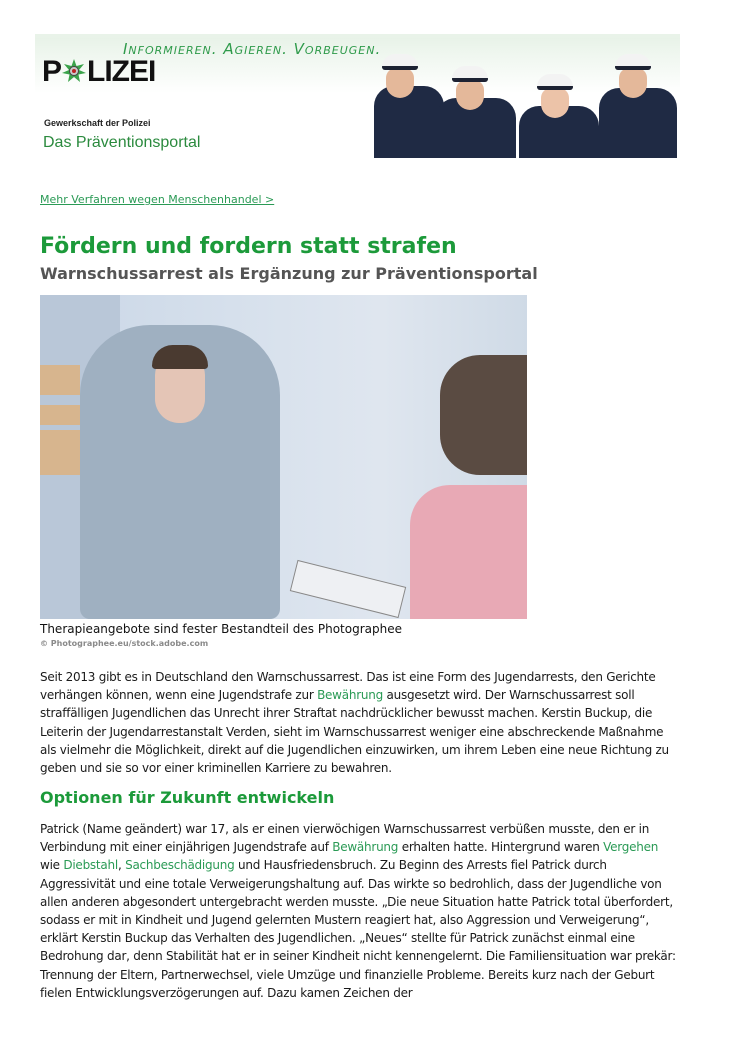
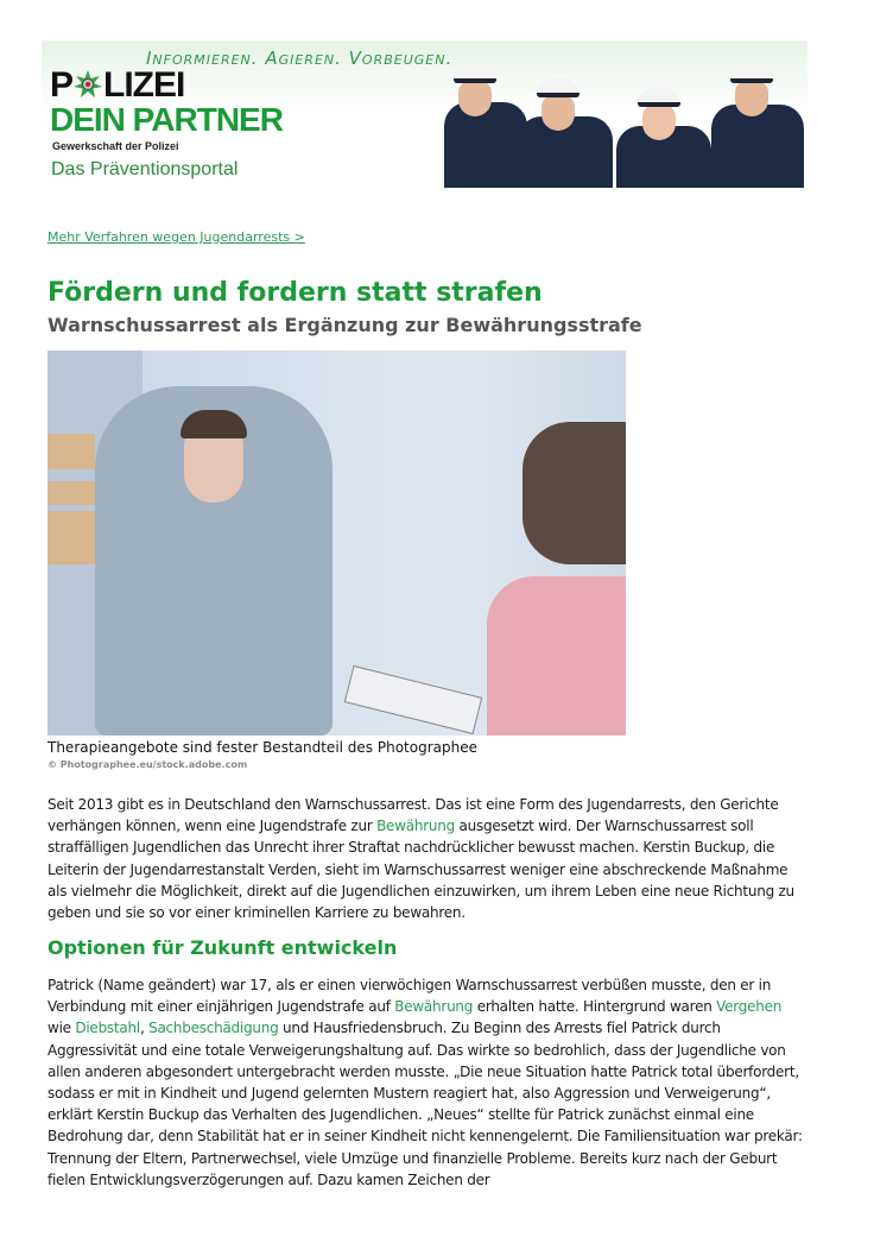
  Informieren. Agieren. Vorbeugen.
  P LIZEI
+ DEIN PARTNER
  Gewerkschaft der Polizei
  Das Präventionsportal
- Mehr Verfahren wegen Menschenhandel >
+ Mehr Verfahren wegen Jugendarrests >
  Fördern und fordern statt strafen
- Warnschussarrest als Ergänzung zur Präventionsportal
+ Warnschussarrest als Ergänzung zur Bewährungsstrafe
  Therapieangebote sind fester Bestandteil des Photographee
  © Photographee.eu/stock.adobe.com
  Seit 2013 gibt es in Deutschland den Warnschussarrest. Das ist eine Form des Jugendarrests, den Gerichte verhängen können, wenn eine Jugendstrafe zur Bewährung ausgesetzt wird. Der Warnschussarrest soll straffälligen Jugendlichen das Unrecht ihrer Straftat nachdrücklicher bewusst machen. Kerstin Buckup, die Leiterin der Jugendarrestanstalt Verden, sieht im Warnschussarrest weniger eine abschreckende Maßnahme als vielmehr die Möglichkeit, direkt auf die Jugendlichen einzuwirken, um ihrem Leben eine neue Richtung zu geben und sie so vor einer kriminellen Karriere zu bewahren.
  Optionen für Zukunft entwickeln
  Patrick (Name geändert) war 17, als er einen vierwöchigen Warnschussarrest verbüßen musste, den er in Verbindung mit einer einjährigen Jugendstrafe auf Bewährung erhalten hatte. Hintergrund waren Vergehen wie Diebstahl, Sachbeschädigung und Hausfriedensbruch. Zu Beginn des Arrests fiel Patrick durch Aggressivität und eine totale Verweigerungshaltung auf. Das wirkte so bedrohlich, dass der Jugendliche von allen anderen abgesondert untergebracht werden musste. „Die neue Situation hatte Patrick total überfordert, sodass er mit in Kindheit und Jugend gelernten Mustern reagiert hat, also Aggression und Verweigerung“, erklärt Kerstin Buckup das Verhalten des Jugendlichen. „Neues“ stellte für Patrick zunächst einmal eine Bedrohung dar, denn Stabilität hat er in seiner Kindheit nicht kennengelernt. Die Familiensituation war prekär: Trennung der Eltern, Partnerwechsel, viele Umzüge und finanzielle Probleme. Bereits kurz nach der Geburt fielen Entwicklungsverzögerungen auf. Dazu kamen Zeichen der
